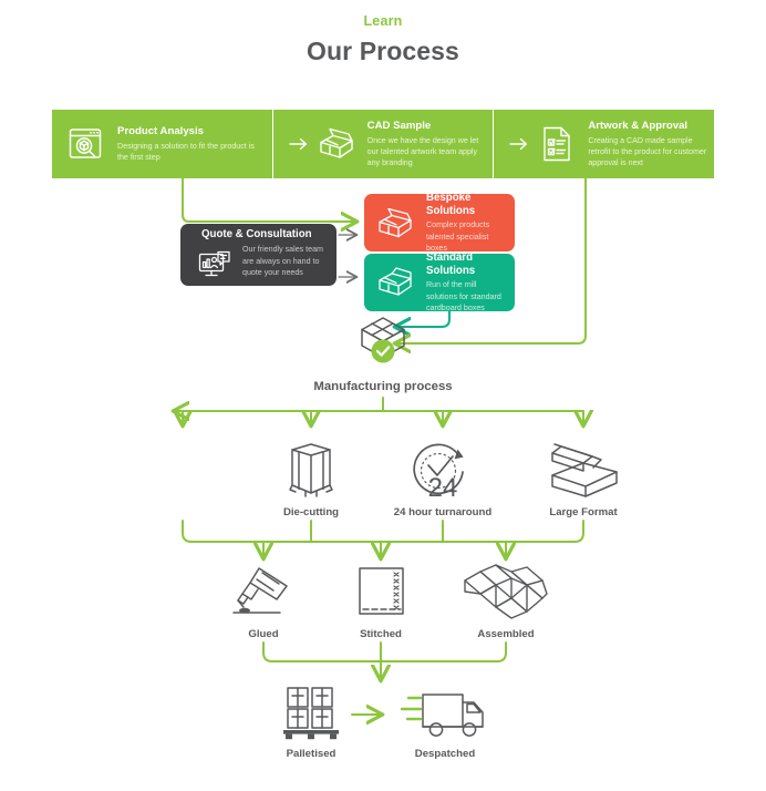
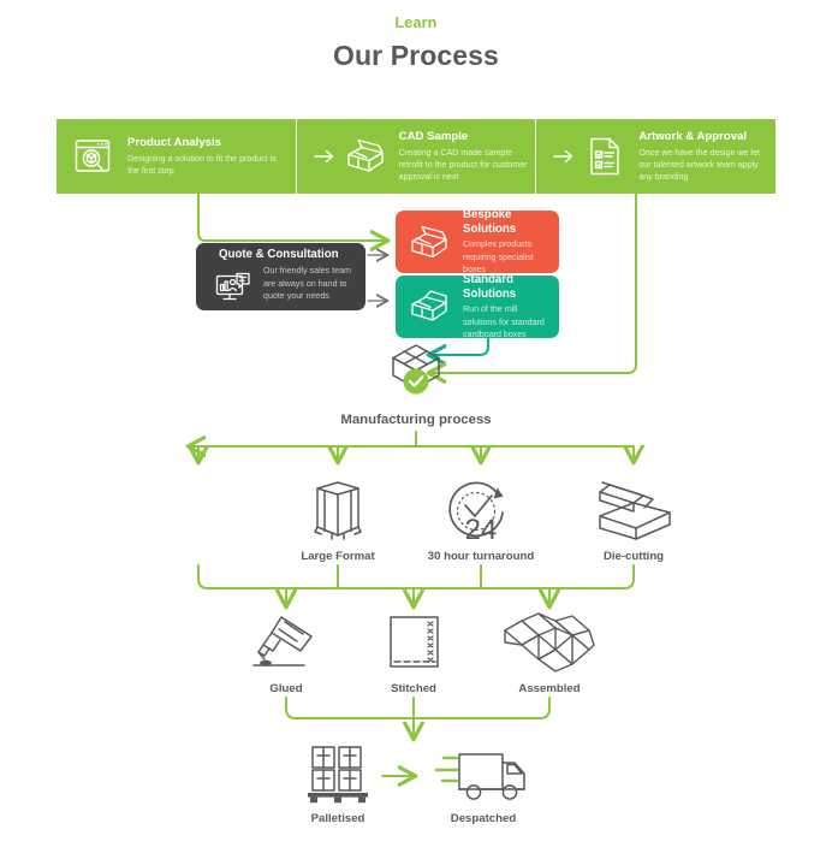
  Learn
  Our Process
  Product Analysis
  CAD Sample
- Once we have the design we let our talented artwork team apply any branding
+ Creating a CAD made sample retrofit to the product for customer approval is next
  Artwork & Approval
- Creating a CAD made sample retrofit to the product for customer approval is next
+ Once we have the design we let our talented artwork team apply any branding
  Quote & Consultation
  Our friendly sales team are always on hand to quote your needs
  Bespoke Solutions
- Complex products talented specialist boxes
+ Complex products requiring specialist boxes
  Standard Solutions
  Run of the mill solutions for standard cardboard boxes
  Manufacturing process
- Die-cutting
+ Large Format
  24
- 24 hour turnaround
+ 30 hour turnaround
- Large Format
+ Die-cutting
  Glued
  Stitched
  Assembled
  Palletised
  Despatched
